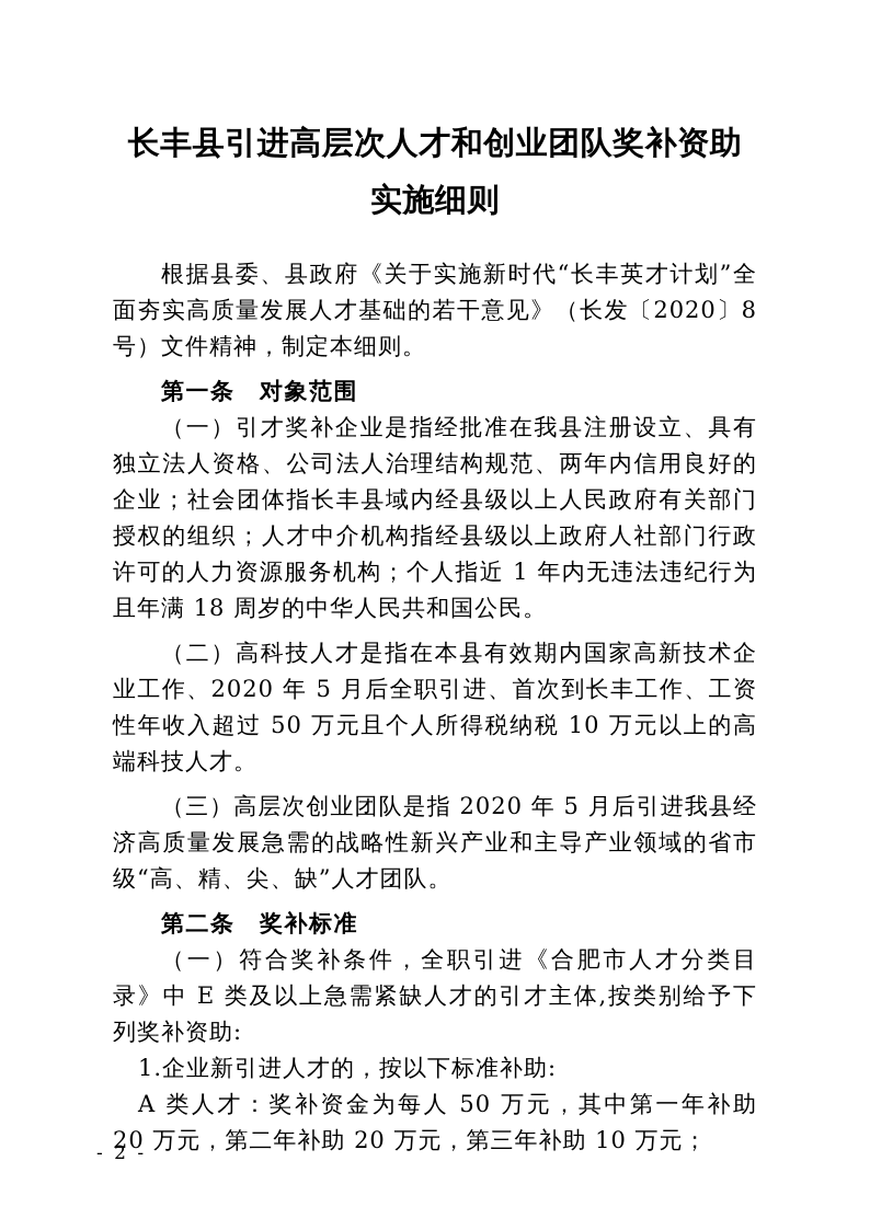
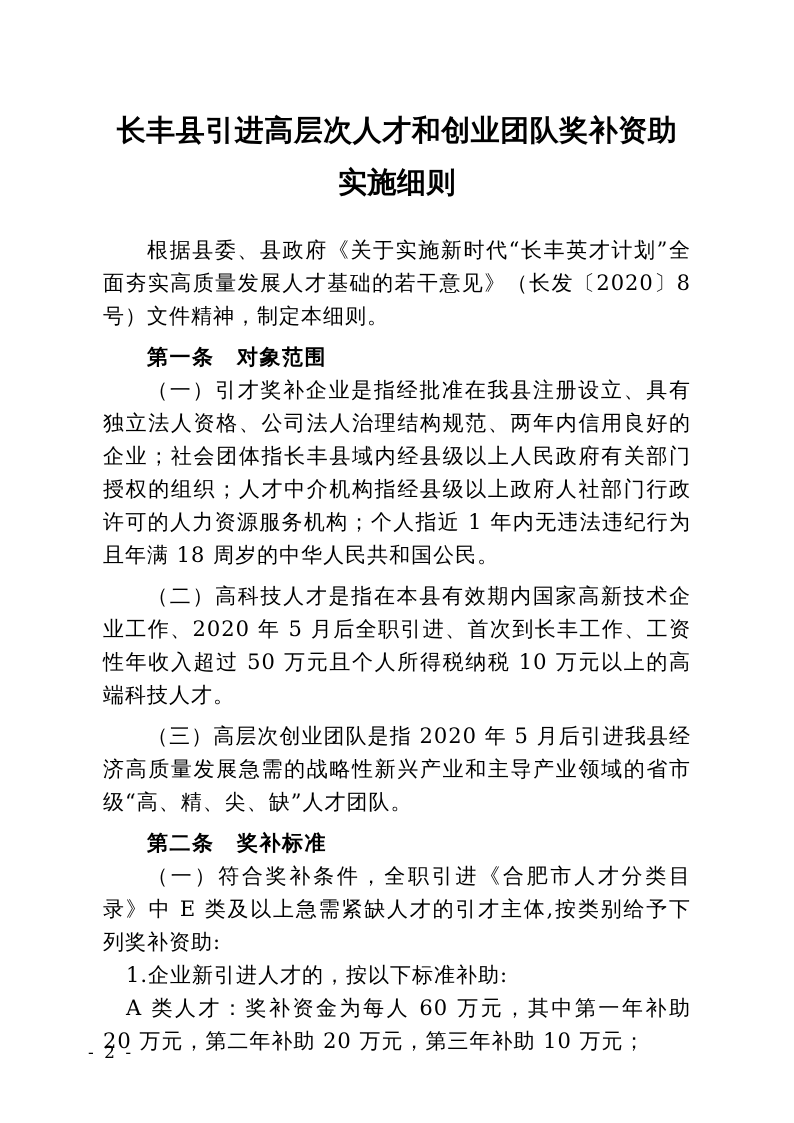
  长丰县引进高层次人才和创业团队奖补资助
  实施细则
  根据县委、县政府《关于实施新时代“长丰英才计划”全面夯实高质量发展人才基础的若干意见》（长发〔2020〕8 号）文件精神，制定本细则。
  第一条 对象范围
  （一）引才奖补企业是指经批准在我县注册设立、具有独立法人资格、公司法人治理结构规范、两年内信用良好的企业；社会团体指长丰县域内经县级以上人民政府有关部门授权的组织；人才中介机构指经县级以上政府人社部门行政许可的人力资源服务机构；个人指近 1 年内无违法违纪行为且年满 18 周岁的中华人民共和国公民。
  （二）高科技人才是指在本县有效期内国家高新技术企业工作、2020 年 5 月后全职引进、首次到长丰工作、工资性年收入超过 50 万元且个人所得税纳税 10 万元以上的高端科技人才。
  （三）高层次创业团队是指 2020 年 5 月后引进我县经济高质量发展急需的战略性新兴产业和主导产业领域的省市级“高、精、尖、缺”人才团队。
  第二条 奖补标准
  （一）符合奖补条件，全职引进《合肥市人才分类目录》中 E 类及以上急需紧缺人才的引才主体,按类别给予下列奖补资助:
  1.企业新引进人才的，按以下标准补助:
- A 类人才：奖补资金为每人 50 万元，其中第一年补助 20 万元，第二年补助 20 万元，第三年补助 10 万元；
+ A 类人才：奖补资金为每人 60 万元，其中第一年补助 20 万元，第二年补助 20 万元，第三年补助 10 万元；
  - 2 -
